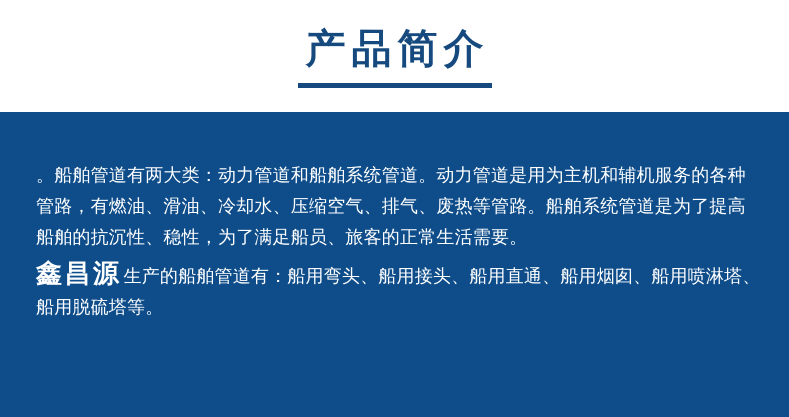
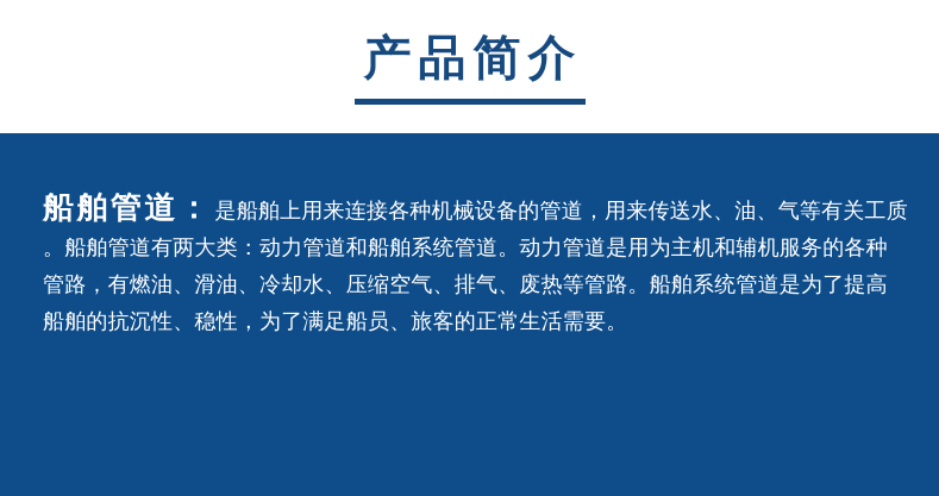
  产品简介
+ 船舶管道：是船舶上用来连接各种机械设备的管道，用来传送水、油、气等有关工质
  。船舶管道有两大类：动力管道和船舶系统管道。动力管道是用为主机和辅机服务的各种
  管路，有燃油、滑油、冷却水、压缩空气、排气、废热等管路。船舶系统管道是为了提高
  船舶的抗沉性、稳性，为了满足船员、旅客的正常生活需要。
- 鑫昌源生产的船舶管道有：船用弯头、船用接头、船用直通、船用烟囱、船用喷淋塔、
- 船用脱硫塔等。
